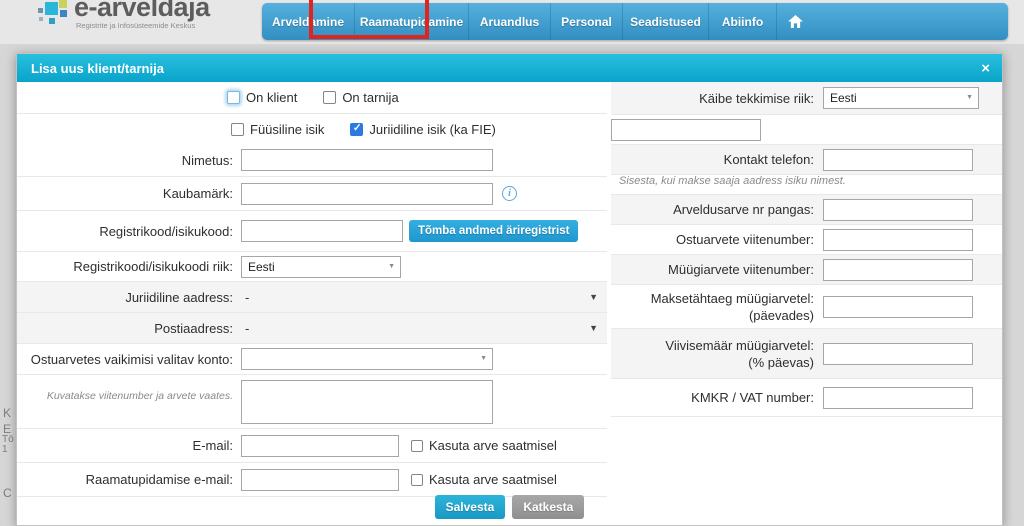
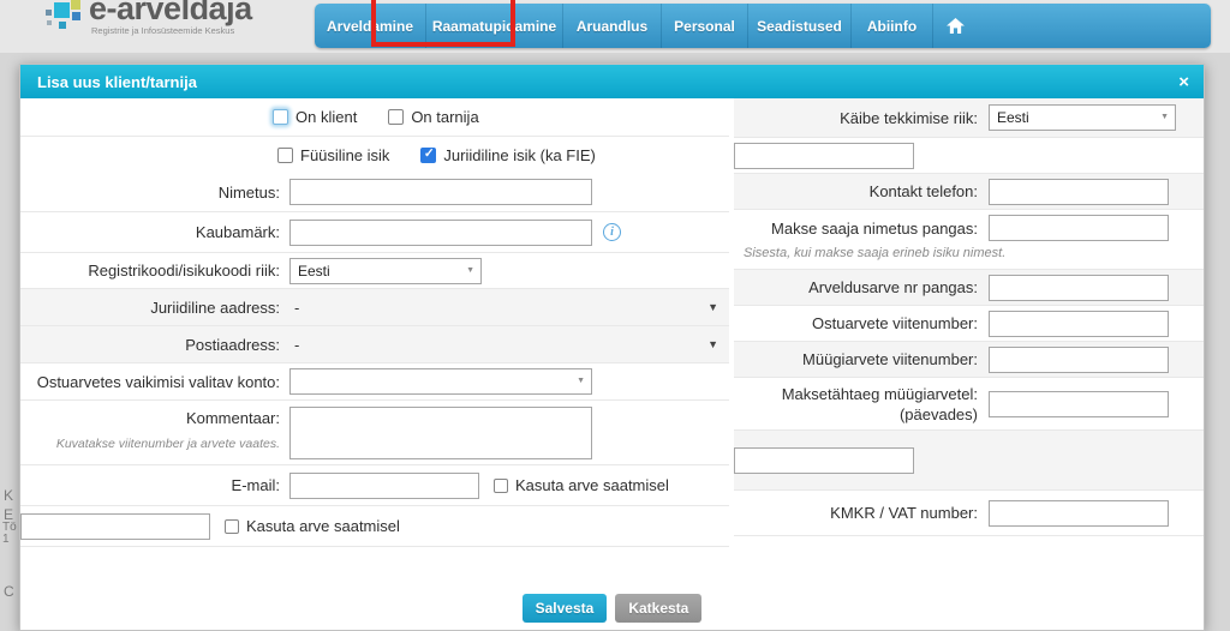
  e-arveldaja
  Registrite ja Infosüsteemide Keskus
  Arveldamine
  Raamatupidamine
  Aruandlus
  Personal
  Seadistused
  Abiinfo
  K
  E
  Tö
  1
  C
  Lisa uus klient/tarnija
  ×
  On klient
  On tarnija
  Füüsiline isik
  Juriidiline isik (ka FIE)
  Nimetus:
  Kaubamärk:
  i
- Registrikood/isikukood:
- Tõmba andmed äriregistrist
  Registrikoodi/isikukoodi riik:
  Eesti
  Juriidiline aadress:
  -
  ▼
  Postiaadress:
  -
  ▼
  Ostuarvetes vaikimisi valitav konto:
+ Kommentaar:
  Kuvatakse viitenumber ja arvete vaates.
  E-mail:
  Kasuta arve saatmisel
- Raamatupidamise e-mail:
  Kasuta arve saatmisel
  Käibe tekkimise riik:
  Eesti
  Kontakt telefon:
+ Makse saaja nimetus pangas:
- Sisesta, kui makse saaja aadress isiku nimest.
+ Sisesta, kui makse saaja erineb isiku nimest.
  Arveldusarve nr pangas:
  Ostuarvete viitenumber:
  Müügiarvete viitenumber:
  Maksetähtaeg müügiarvetel:
  (päevades)
- Viivisemäär müügiarvetel:
- (% päevas)
  KMKR / VAT number:
  Salvesta
  Katkesta
